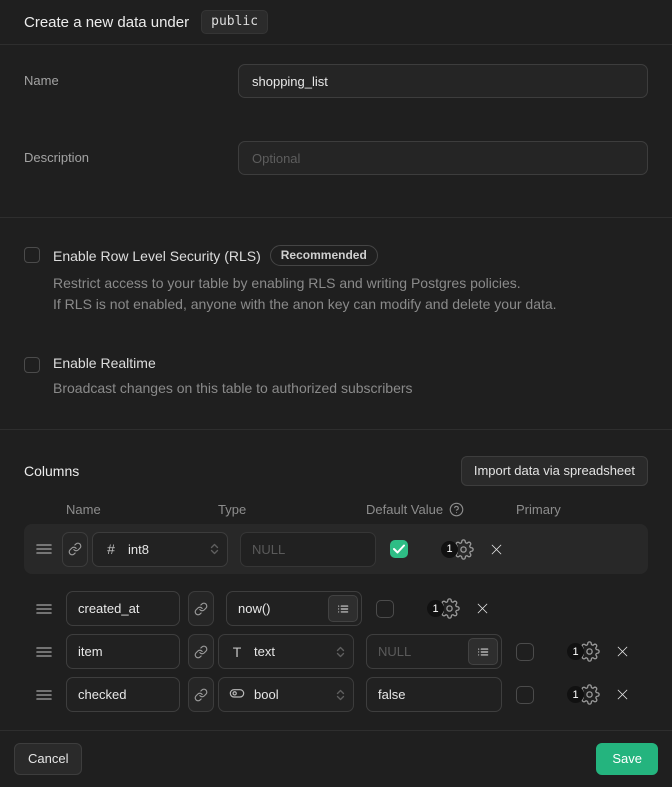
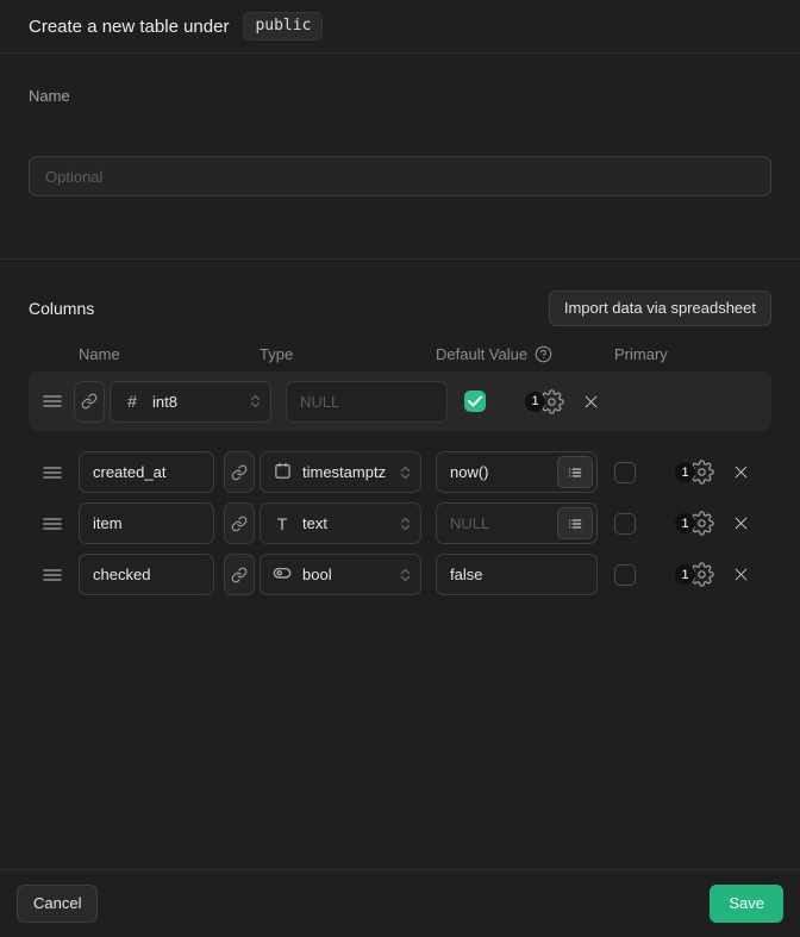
- Create a new data under
+ Create a new table under
  public
  Name
- shopping_list
- Description
  Optional
- Enable Row Level Security (RLS)
- Recommended
- Restrict access to your table by enabling RLS and writing Postgres policies.
- If RLS is not enabled, anyone with the anon key can modify and delete your data.
- Enable Realtime
- Broadcast changes on this table to authorized subscribers
  Columns
  Import data via spreadsheet
  Name
  Type
  Default Value
  Primary
  #
  int8
  NULL
  1
  created_at
+ timestamptz
  now()
  1
  item
  T
  text
  NULL
  1
  checked
  bool
  false
  1
  Cancel
  Save
